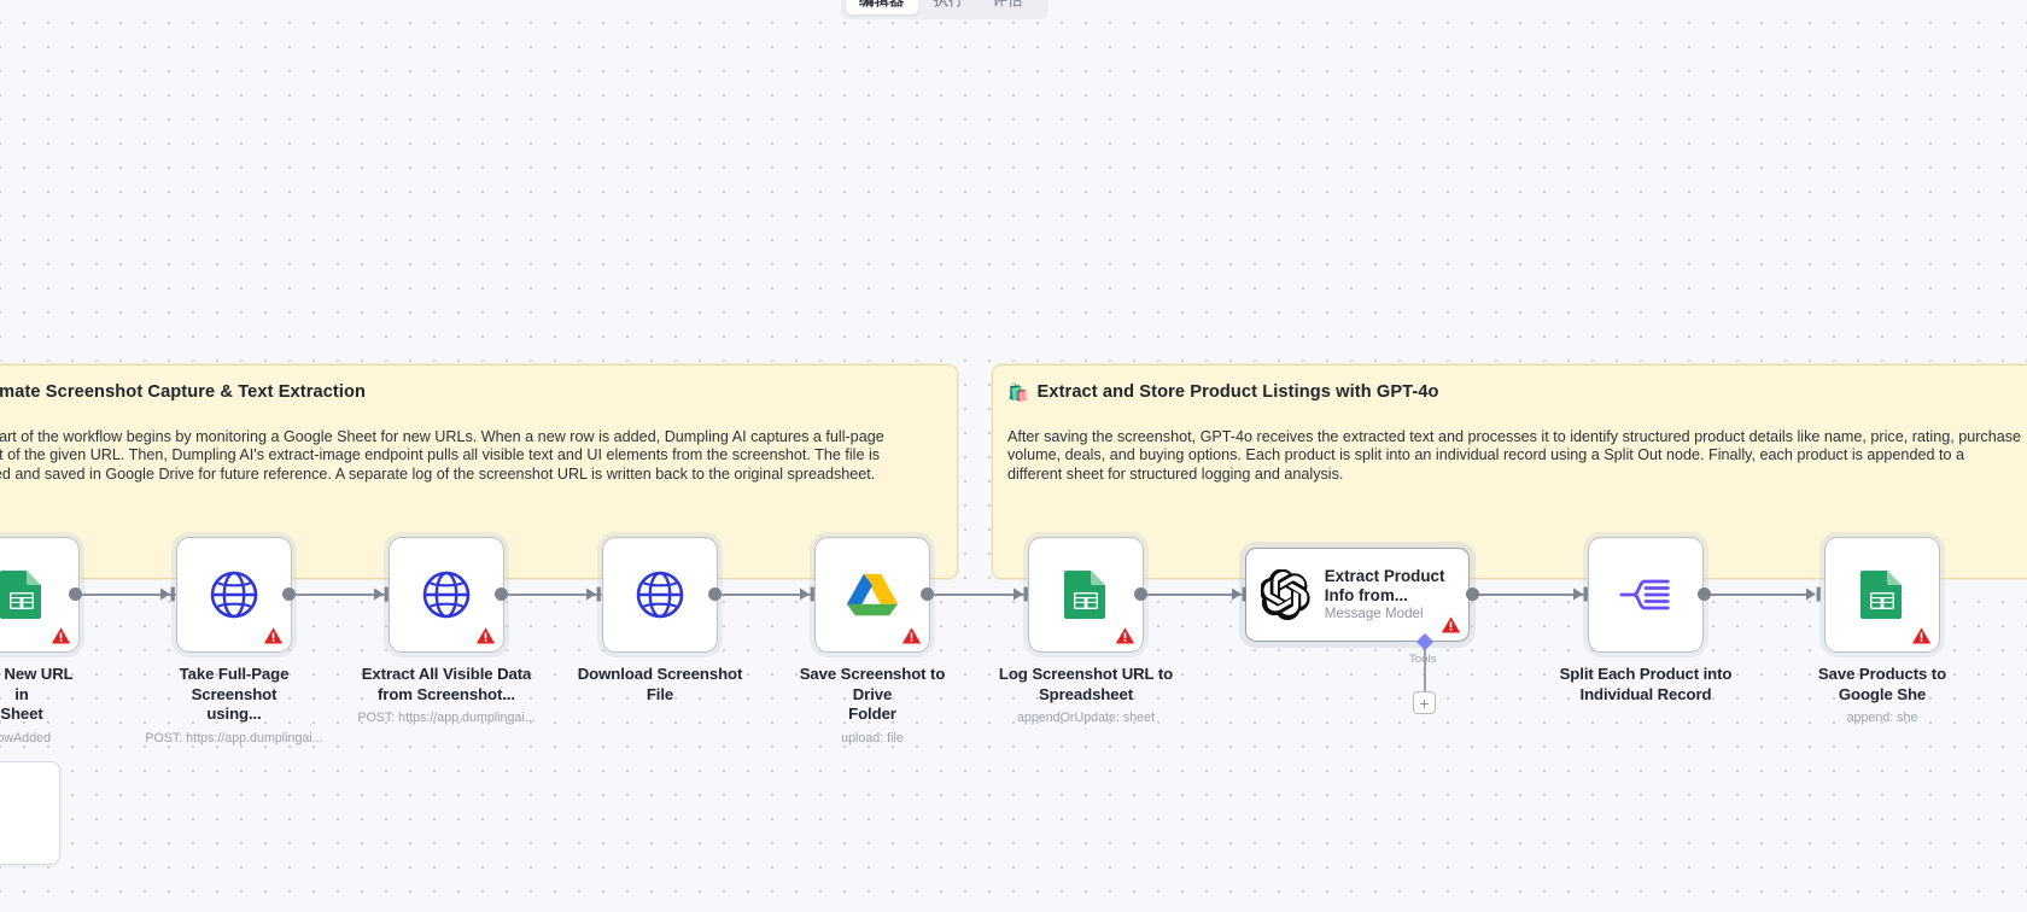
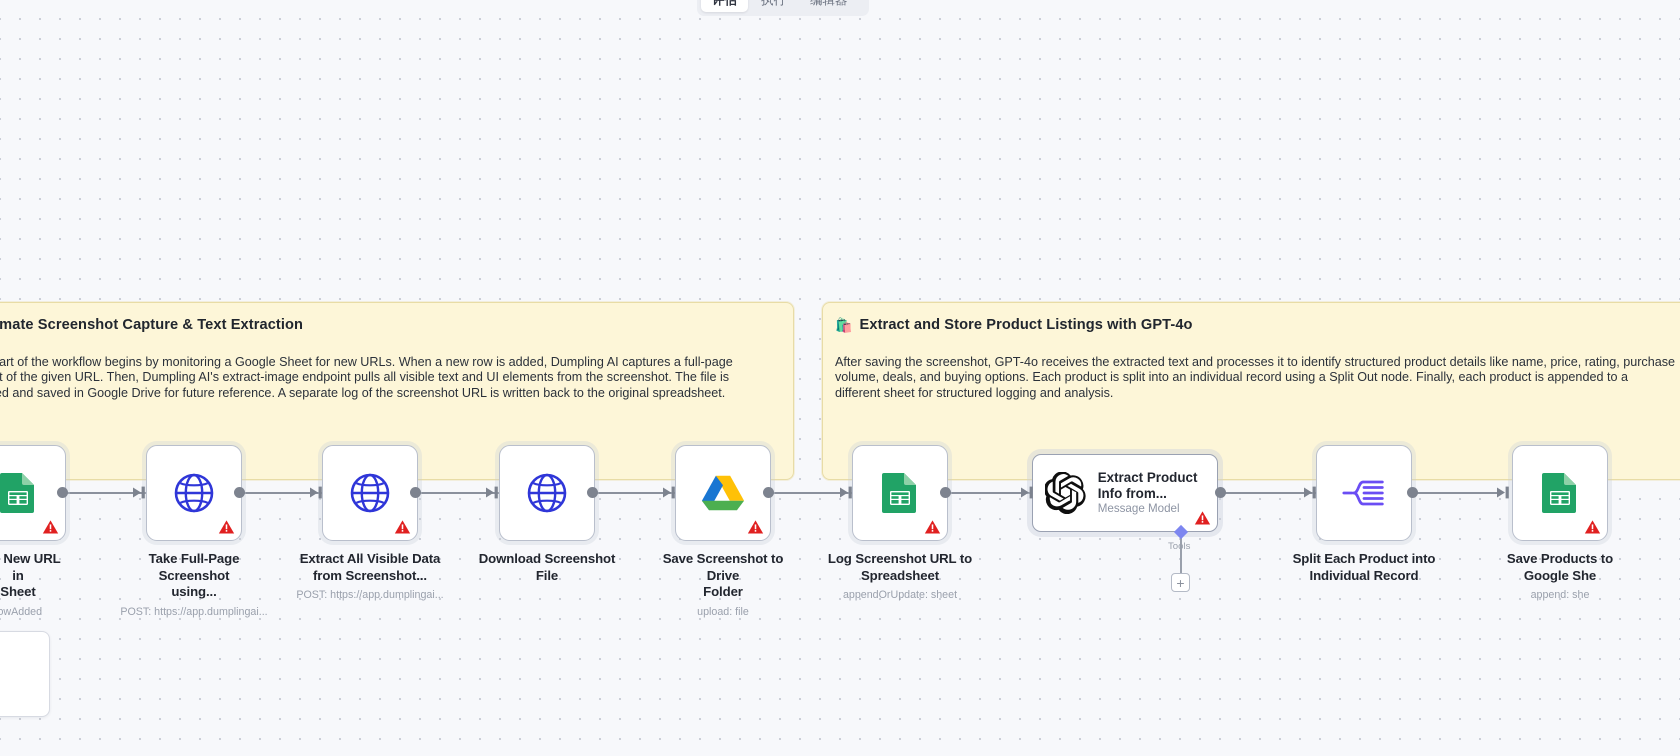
- 编辑器
+ 评估
  执行
- 评估
+ 编辑器
  mate Screenshot Capture & Text Extraction
  art of the workflow begins by monitoring a Google Sheet for new URLs. When a new row is added, Dumpling AI captures a full-page t of the given URL. Then, Dumpling AI's extract-image endpoint pulls all visible text and UI elements from the screenshot. The file is d and saved in Google Drive for future reference. A separate log of the screenshot URL is written back to the original spreadsheet.
  🛍️
  Extract and Store Product Listings with GPT-4o
  After saving the screenshot, GPT-4o receives the extracted text and processes it to identify structured product details like name, price, rating, purchase volume, deals, and buying options. Each product is split into an individual record using a Split Out node. Finally, each product is appended to a different sheet for structured logging and analysis.
  New URL in
  Sheet
  owAdded
  Take Full-Page
  Screenshot using...
  POST: https://app.dumplingai...
  Extract All Visible Data
  from Screenshot...
  POST: https://app.dumplingai...
  Download Screenshot
  File
  Save Screenshot to Drive
  Folder
  upload: file
  Log Screenshot URL to
  Spreadsheet
  appendOrUpdate: sheet
  Extract Product Info from...
  Message Model
  Tools
  +
  Split Each Product into
  Individual Record
  Save Products to
  Google She
  append: she
